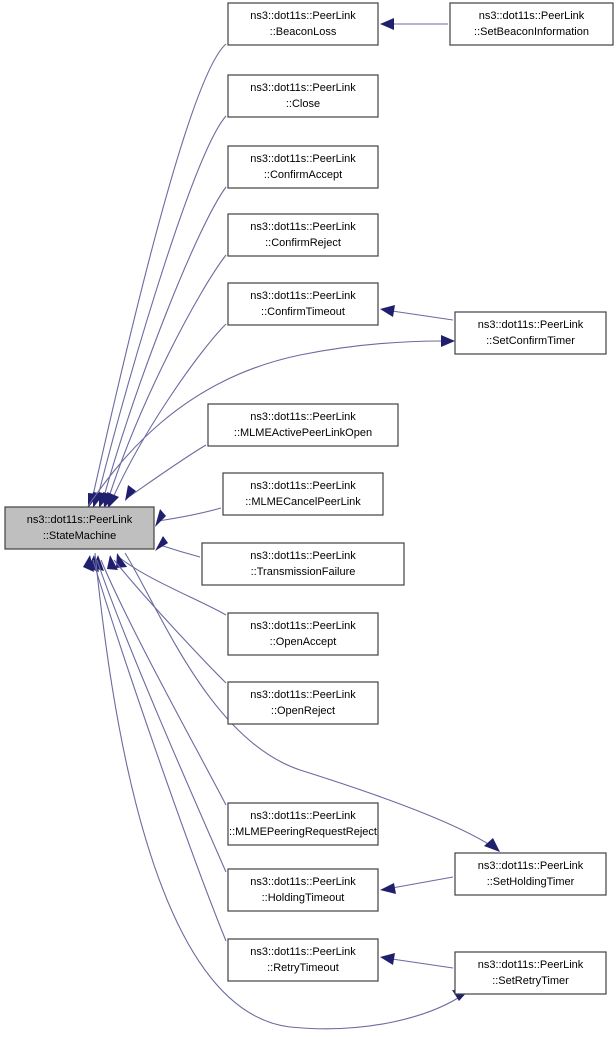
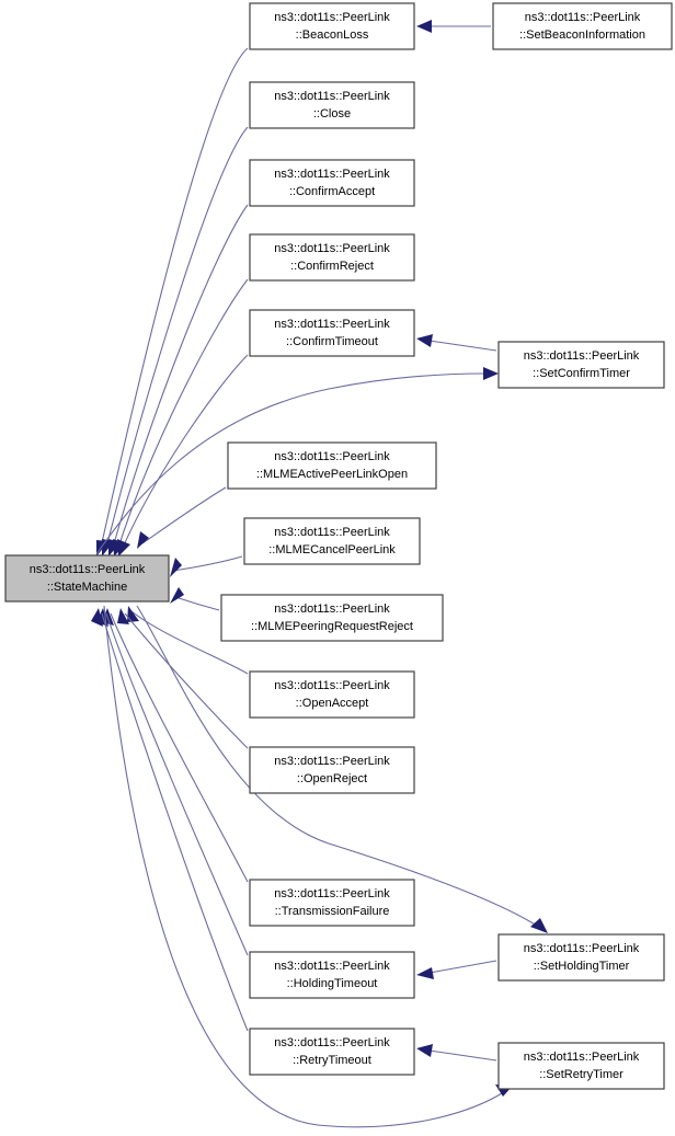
  ns3::dot11s::PeerLink
  ::StateMachine
  ns3::dot11s::PeerLink
  ::BeaconLoss
  ns3::dot11s::PeerLink
  ::Close
  ns3::dot11s::PeerLink
  ::ConfirmAccept
  ns3::dot11s::PeerLink
  ::ConfirmReject
  ns3::dot11s::PeerLink
  ::ConfirmTimeout
  ns3::dot11s::PeerLink
  ::MLMEActivePeerLinkOpen
  ns3::dot11s::PeerLink
  ::MLMECancelPeerLink
  ns3::dot11s::PeerLink
- ::TransmissionFailure
+ ::MLMEPeeringRequestReject
  ns3::dot11s::PeerLink
  ::OpenAccept
  ns3::dot11s::PeerLink
  ::OpenReject
  ns3::dot11s::PeerLink
- ::MLMEPeeringRequestReject
+ ::TransmissionFailure
  ns3::dot11s::PeerLink
  ::HoldingTimeout
  ns3::dot11s::PeerLink
  ::RetryTimeout
  ns3::dot11s::PeerLink
  ::SetBeaconInformation
  ns3::dot11s::PeerLink
  ::SetConfirmTimer
  ns3::dot11s::PeerLink
  ::SetHoldingTimer
  ns3::dot11s::PeerLink
  ::SetRetryTimer
